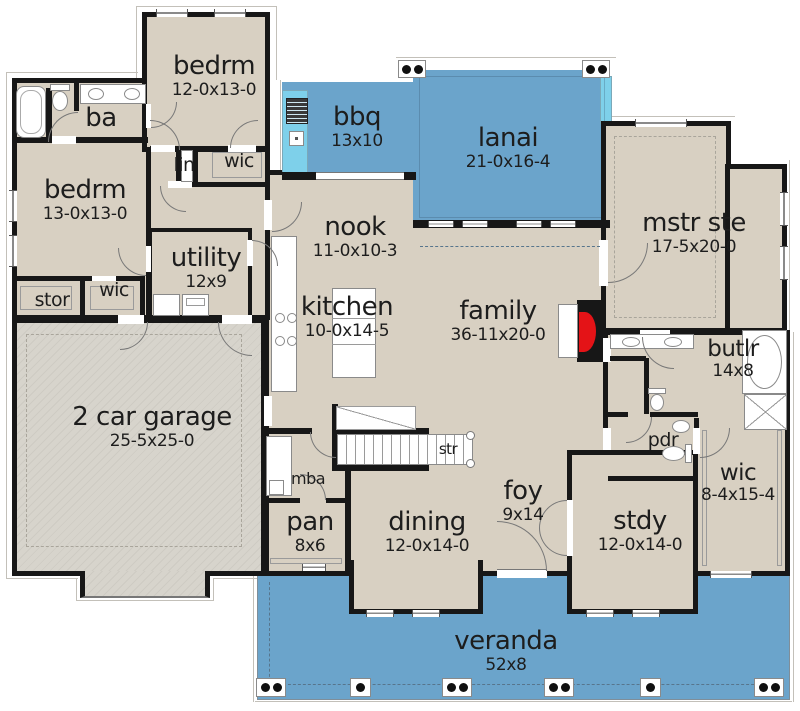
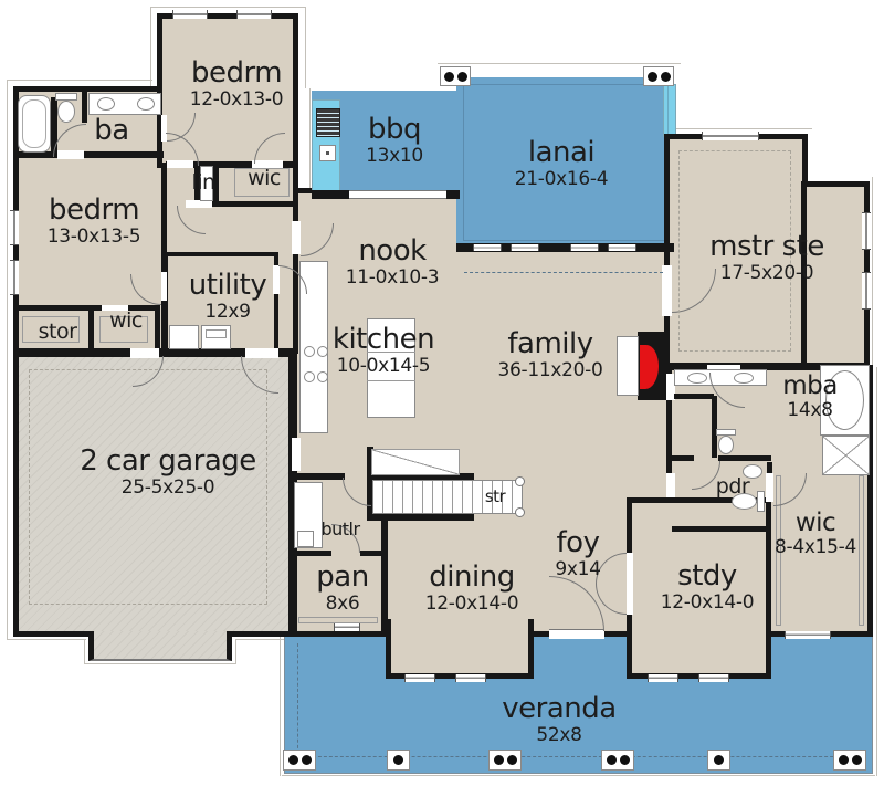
  bedrm
  12-0x13-0
  ba
  bedrm
- 13-0x13-0
+ 13-0x13-5
  lin
  wic
  bbq
  13x10
  lanai
  21-0x16-4
  nook
  11-0x10-3
  mstr ste
  17-5x20-0
  utility
  12x9
  kitchen
  10-0x14-5
  family
  36-11x20-0
  stor
  wic
  2 car garage
  25-5x25-0
- butlr
+ mba
  14x8
  pdr
  wic
  8-4x15-4
  str
- mba
+ butlr
  pan
  8x6
  dining
  12-0x14-0
  foy
  9x14
  stdy
  12-0x14-0
  veranda
  52x8
